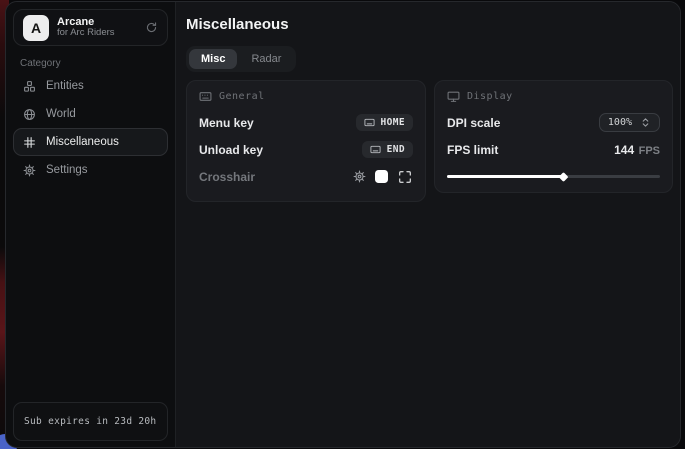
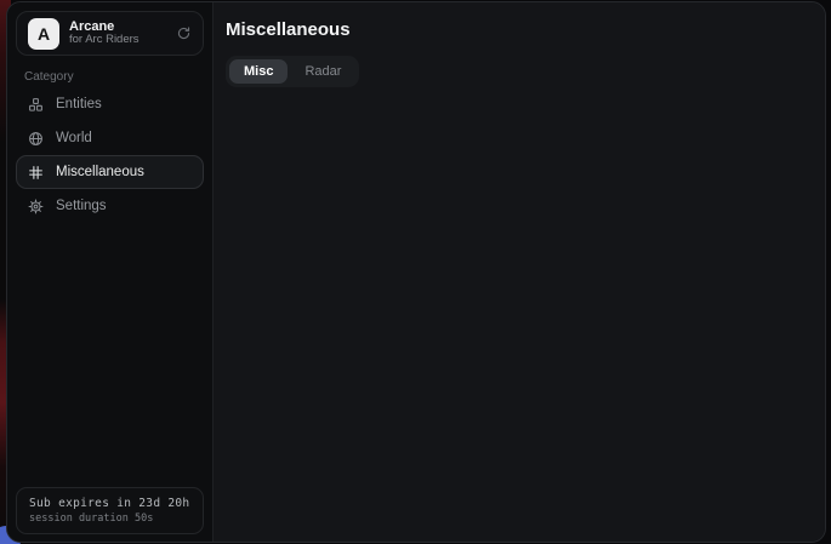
  A
  Arcane
  for Arc Riders
  Category
  Entities
  World
  Miscellaneous
  Settings
  Sub expires in 23d 20h
+ session duration 50s
  Miscellaneous
  Misc
  Radar
- General
- Menu key
- HOME
- Unload key
- END
- Crosshair
- Display
- DPI scale
- 100%
- FPS limit
- 144 FPS
